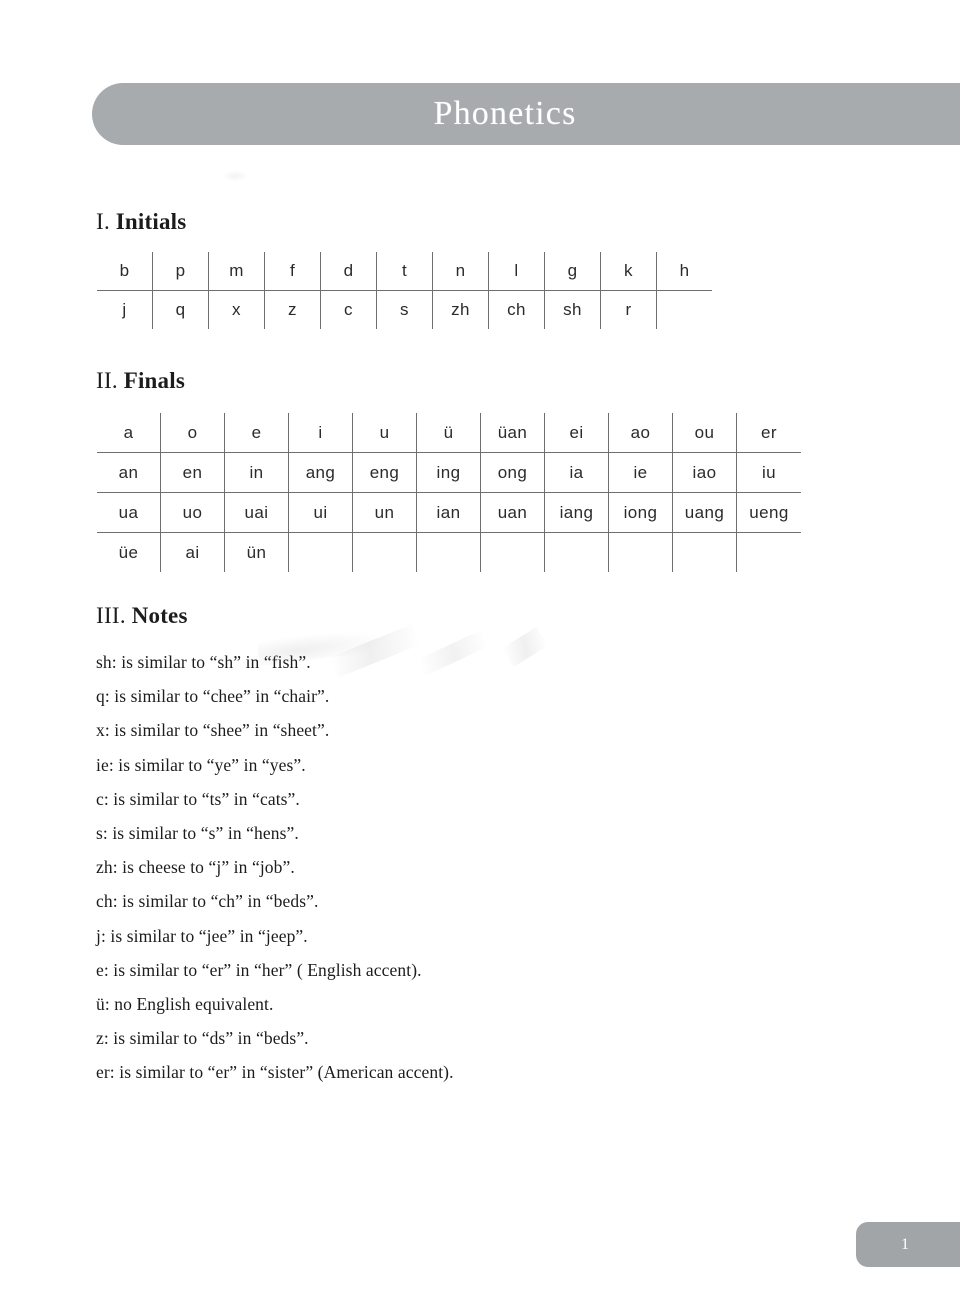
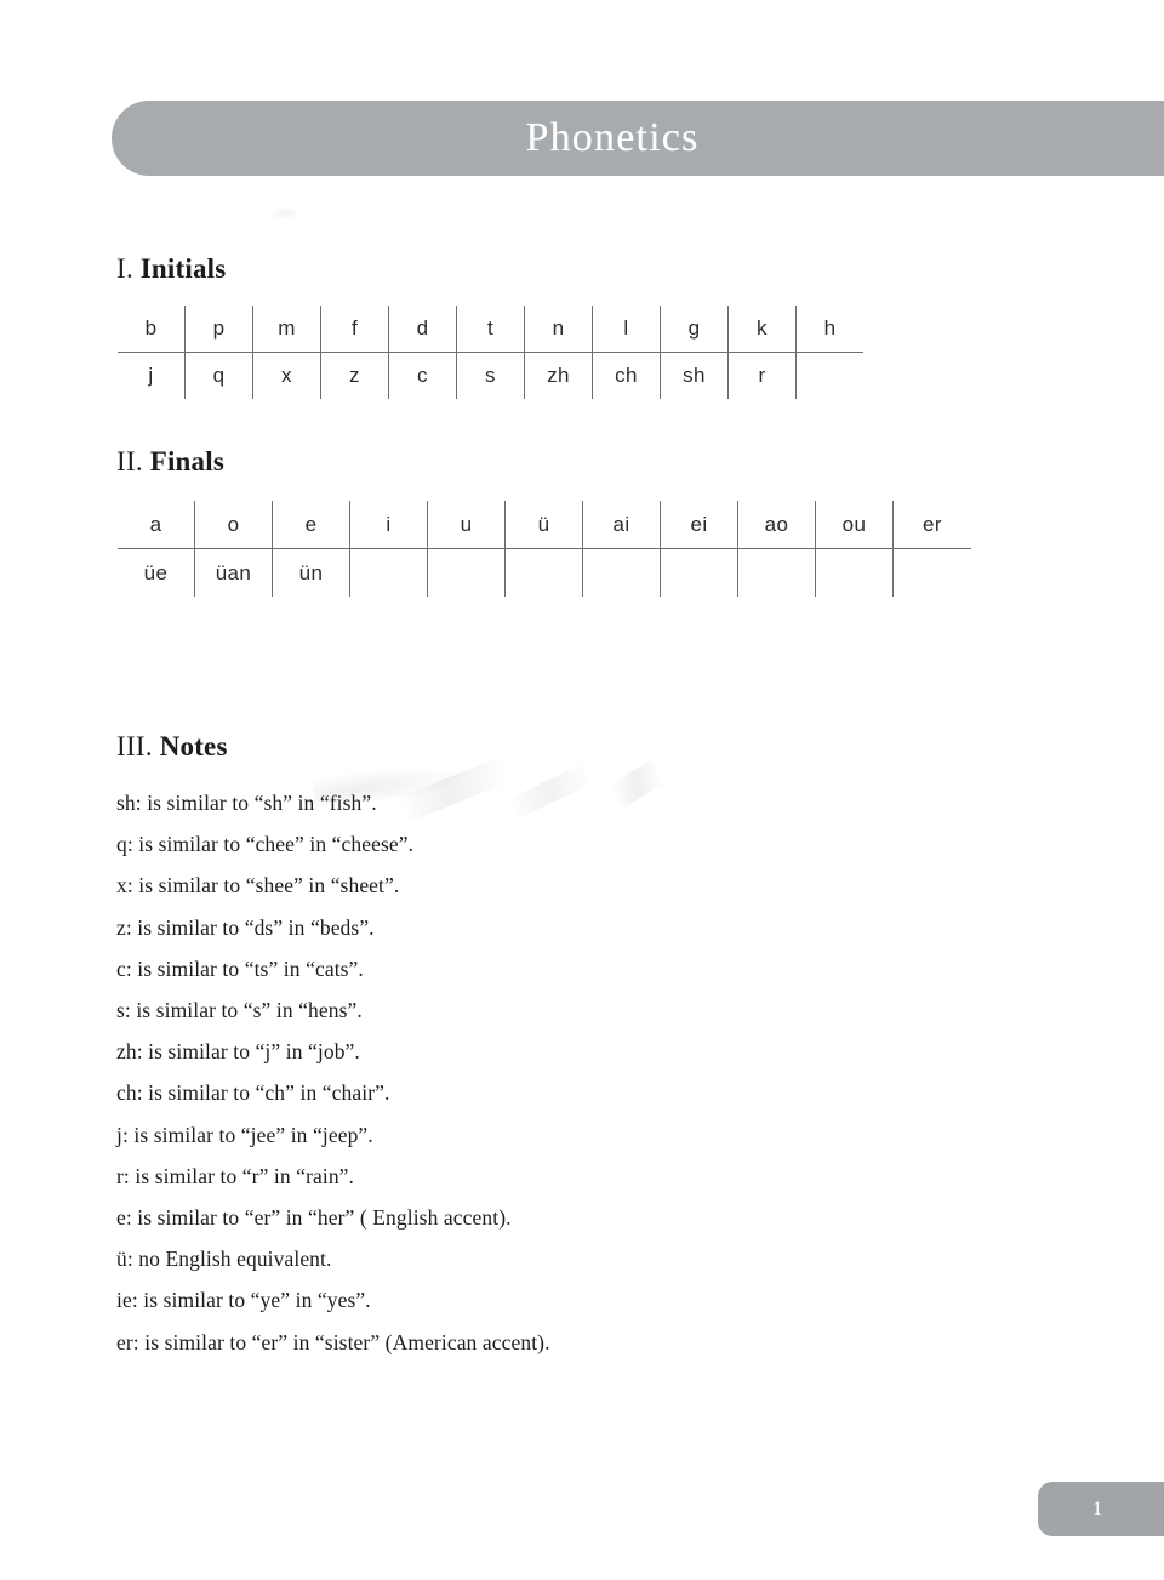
  Phonetics
  I. Initials
  b	p	m	f	d	t	n	l	g	k	h
  j	q	x	z	c	s	zh	ch	sh	r
  II. Finals
- a	o	e	i	u	ü	üan	ei	ao	ou	er
+ a	o	e	i	u	ü	ai	ei	ao	ou	er
- an	en	in	ang	eng	ing	ong	ia	ie	iao	iu
- ua	uo	uai	ui	un	ian	uan	iang	iong	uang	ueng
- üe	ai	ün
+ üe	üan	ün
  III. Notes
  sh: is similar to “sh” in “fish”.
- q: is similar to “chee” in “chair”.
+ q: is similar to “chee” in “cheese”.
  x: is similar to “shee” in “sheet”.
- ie: is similar to “ye” in “yes”.
+ z: is similar to “ds” in “beds”.
  c: is similar to “ts” in “cats”.
  s: is similar to “s” in “hens”.
- zh: is cheese to “j” in “job”.
+ zh: is similar to “j” in “job”.
- ch: is similar to “ch” in “beds”.
+ ch: is similar to “ch” in “chair”.
  j: is similar to “jee” in “jeep”.
+ r: is similar to “r” in “rain”.
  e: is similar to “er” in “her” ( English accent).
  ü: no English equivalent.
- z: is similar to “ds” in “beds”.
+ ie: is similar to “ye” in “yes”.
  er: is similar to “er” in “sister” (American accent).
  1
